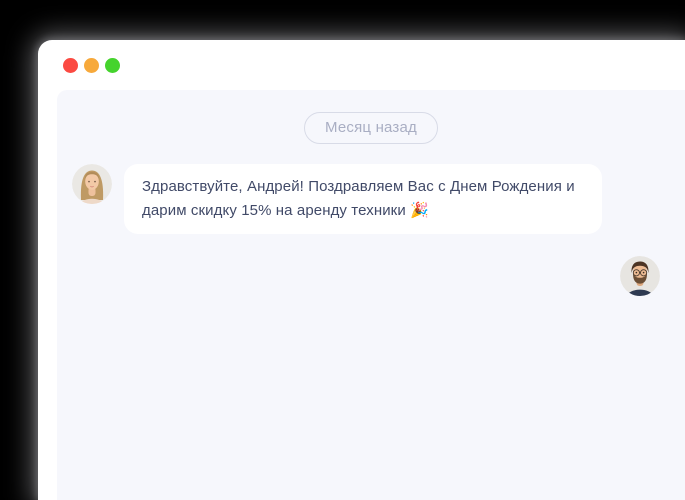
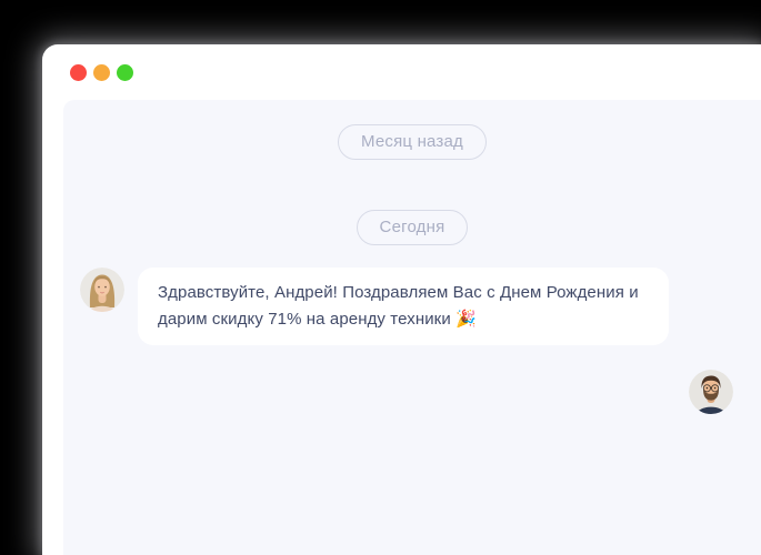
  Месяц назад
+ Сегодня
- Здравствуйте, Андрей! Поздравляем Вас с Днем Рождения и дарим скидку 15% на аренду техники 🎉
+ Здравствуйте, Андрей! Поздравляем Вас с Днем Рождения и дарим скидку 71% на аренду техники 🎉
